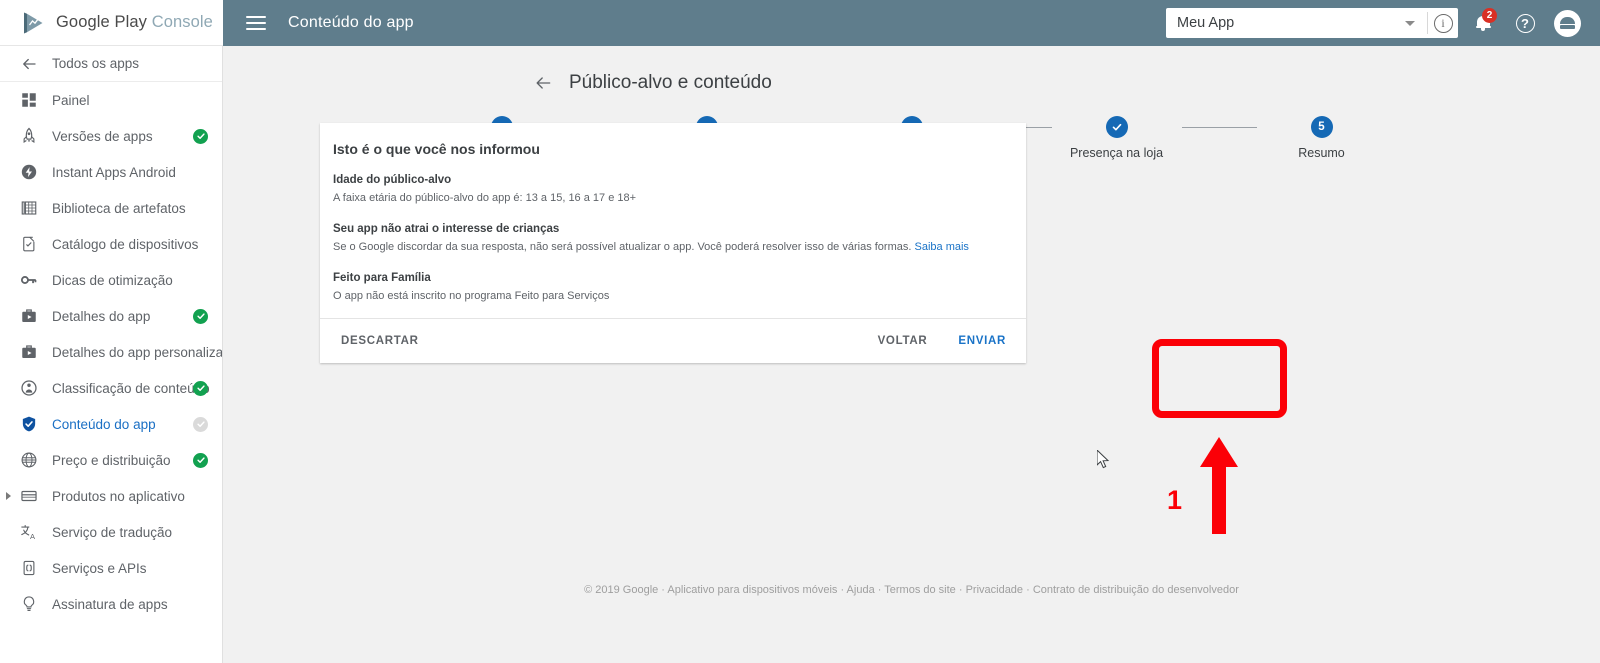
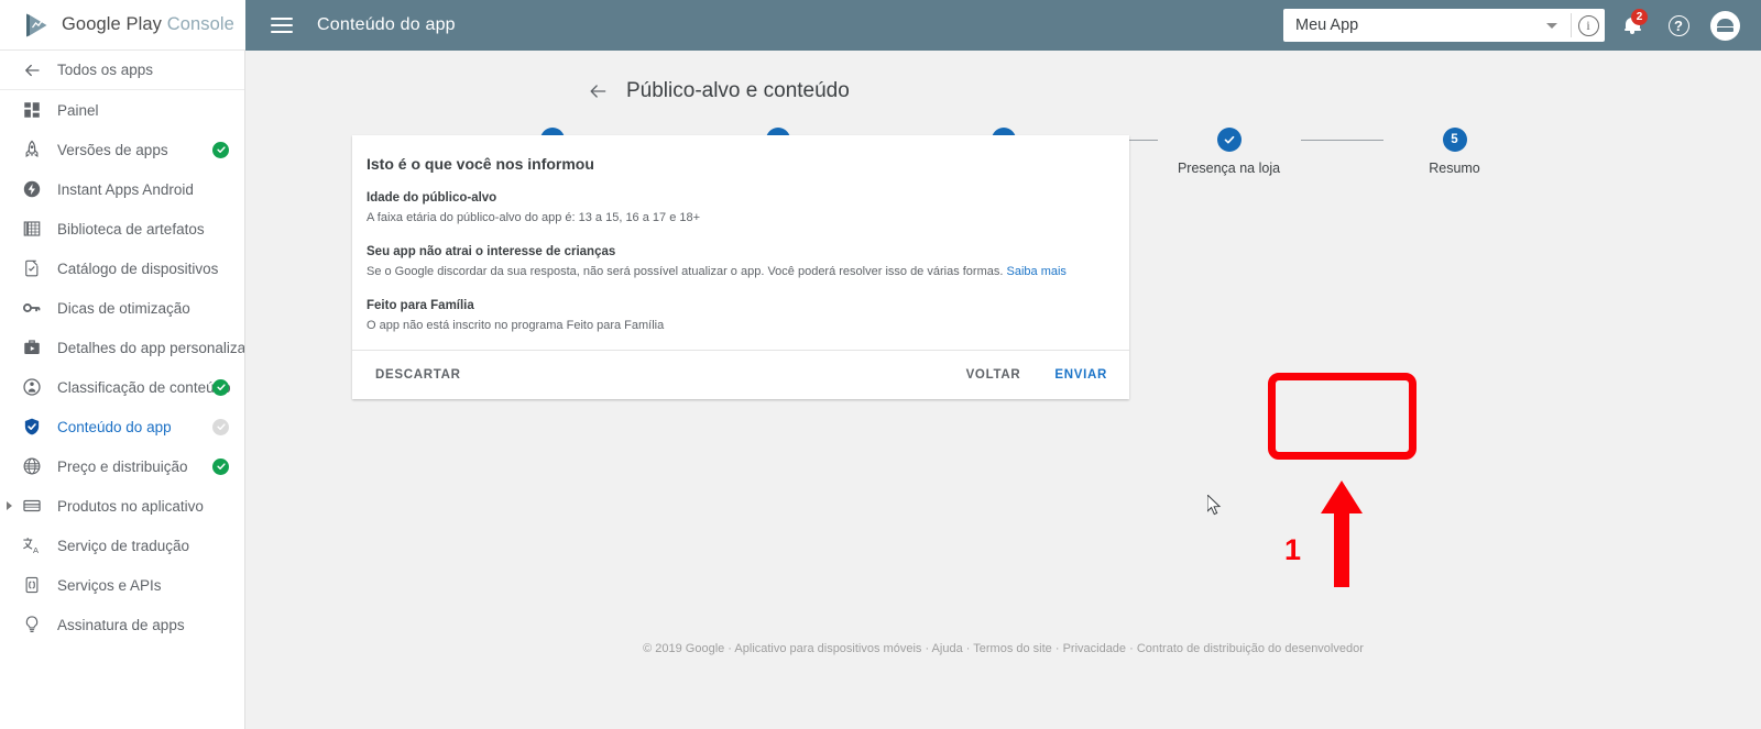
  Google Play Console
  Conteúdo do app
  Meu App
  i
  2
  ?
  Todos os apps
  Painel
  Versões de apps
  Instant Apps Android
  Biblioteca de artefatos
  Catálogo de dispositivos
  Dicas de otimização
- Detalhes do app
  Detalhes do app personaliza
  Classificação de conteú
  Conteúdo do app
  Preço e distribuição
  Produtos no aplicativo
  A
  Serviço de tradução
  Serviços e APIs
  Assinatura de apps
  Público-alvo e conteúdo
  Presença na loja
  5
  Resumo
  © 2019 Google · Aplicativo para dispositivos móveis · Ajuda · Termos do site · Privacidade · Contrato de distribuição do desenvolvedor
  Isto é o que você nos informou
  Idade do público-alvo
  A faixa etária do público-alvo do app é: 13 a 15, 16 a 17 e 18+
  Seu app não atrai o interesse de crianças
  Se o Google discordar da sua resposta, não será possível atualizar o app. Você poderá resolver isso de várias formas. Saiba mais
  Feito para Família
- O app não está inscrito no programa Feito para Serviços
+ O app não está inscrito no programa Feito para Família
  DESCARTAR
  VOLTAR
  ENVIAR
  1
